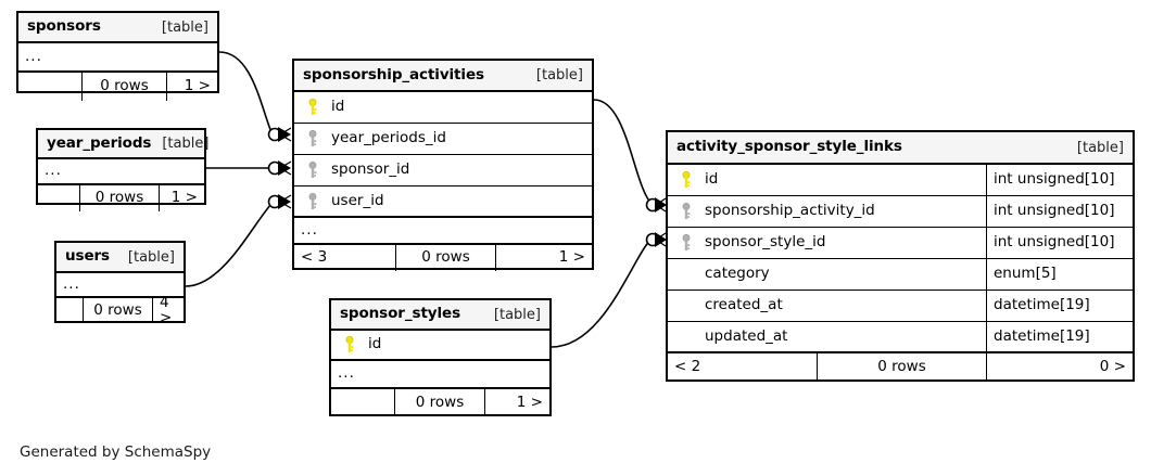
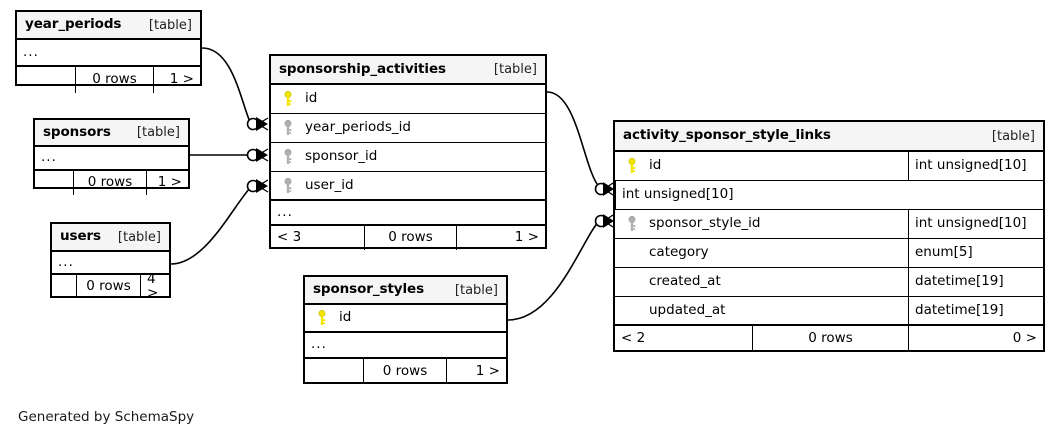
- sponsors
+ year_periods
  [table]
  ...
  0 rows
  1 >
- year_periods
+ sponsors
  [table]
  ...
  0 rows
  1 >
  users
  [table]
  ...
  0 rows
  4 >
  sponsorship_activities
  [table]
  id
  year_periods_id
  sponsor_id
  user_id
  ...
  < 3
  0 rows
  1 >
  sponsor_styles
  [table]
  id
  ...
  0 rows
  1 >
  activity_sponsor_style_links
  [table]
  id
  int unsigned[10]
- sponsorship_activity_id
  int unsigned[10]
  sponsor_style_id
  int unsigned[10]
  category
  enum[5]
  created_at
  datetime[19]
  updated_at
  datetime[19]
  < 2
  0 rows
  0 >
  Generated by SchemaSpy
